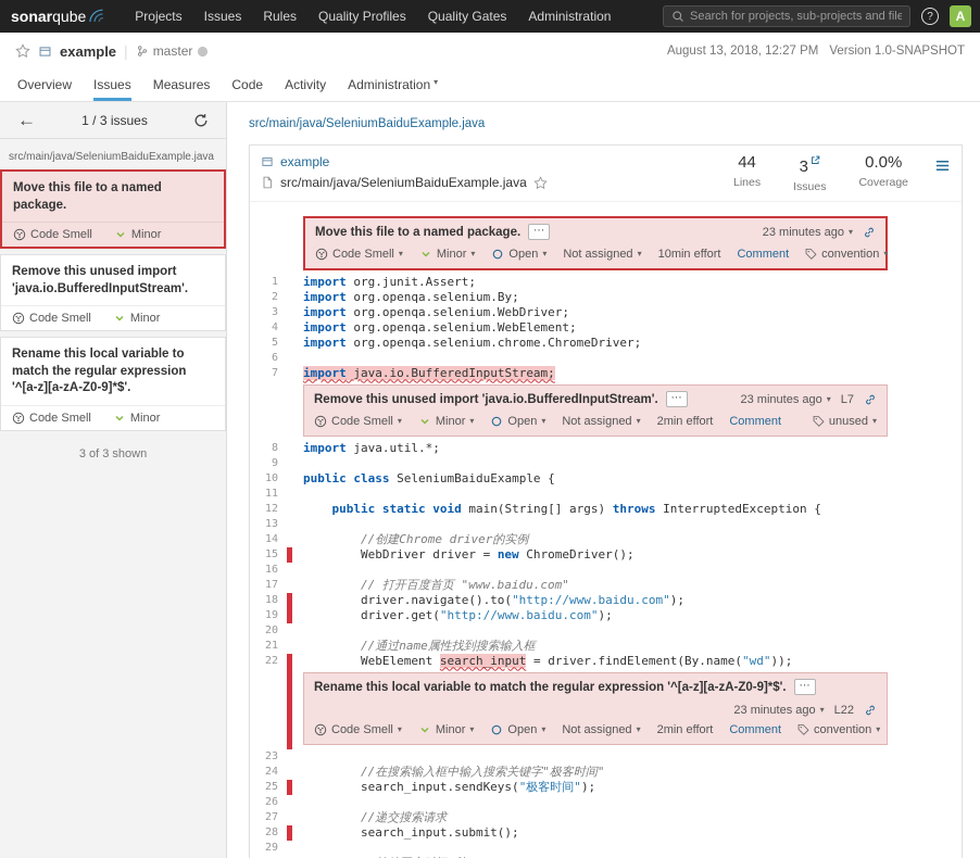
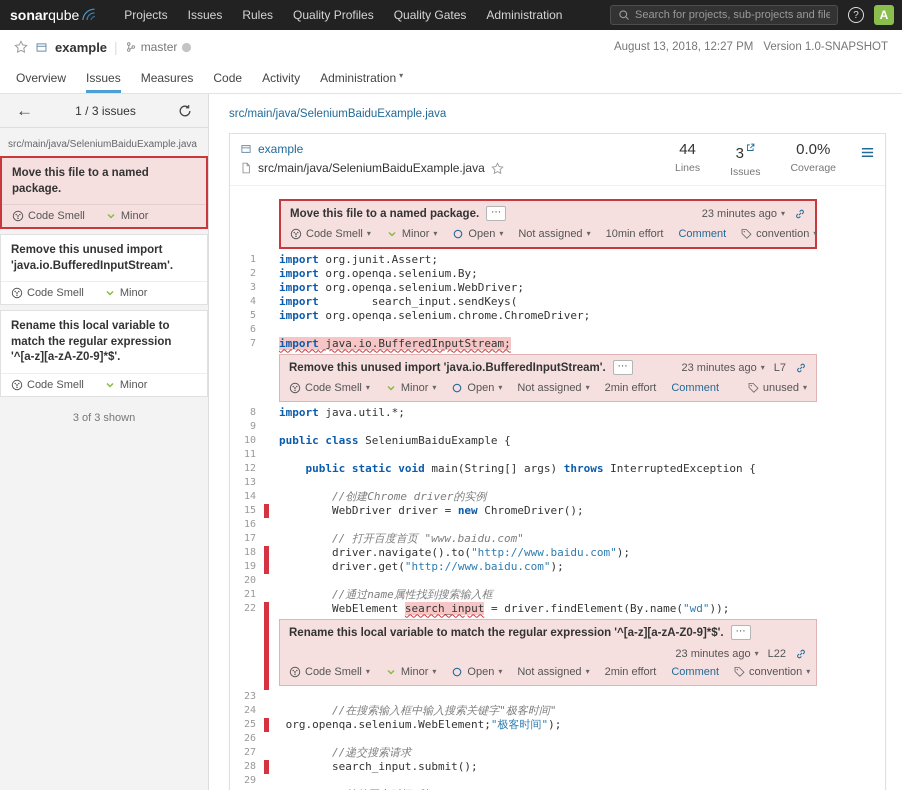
  sonar
  qube
  Projects
  Issues
  Rules
  Quality Profiles
  Quality Gates
  Administration
  Search for projects, sub-projects and file
  ?
  A
  example
  |
  master
  August 13, 2018, 12:27 PM
  Version 1.0-SNAPSHOT
  Overview
  Issues
  Measures
  Code
  Activity
  Administration
  ▾
  ←
  1 / 3 issues
  src/main/java/SeleniumBaiduExample.java
  Move this file to a named package.
  Code Smell
  Minor
  Remove this unused import 'java.io.BufferedInputStream'.
  Code Smell
  Minor
  Rename this local variable to match the regular expression '^[a-z][a-zA-Z0-9]*$'.
  Code Smell
  Minor
  3 of 3 shown
  src/main/java/SeleniumBaiduExample.java
  example
  src/main/java/SeleniumBaiduExample.java
  44
  Lines
  3
  Issues
  0.0%
  Coverage
  Move this file to a named package.
  ⋯
  23 minutes ago
  ▾
  Code Smell
  ▾
  Minor
  ▾
  Open
  ▾
  Not assigned
  ▾
  10min effort
  Comment
  convention
  ▾
  1
  import org.junit.Assert;
  2
  import org.openqa.selenium.By;
  3
  import org.openqa.selenium.WebDriver;
  4
- import org.openqa.selenium.WebElement;
+ import search_input.sendKeys(
  5
  import org.openqa.selenium.chrome.ChromeDriver;
  6
  7
  import java.io.BufferedInputStream;
  Remove this unused import 'java.io.BufferedInputStream'.
  ⋯
  23 minutes ago
  ▾
  L7
  Code Smell
  ▾
  Minor
  ▾
  Open
  ▾
  Not assigned
  ▾
  2min effort
  Comment
  unused
  ▾
  8
  import java.util.*;
  9
  10
  public class SeleniumBaiduExample {
  11
  12
  public static void main(String[] args) throws InterruptedException {
  13
  14
  //创建Chrome driver的实例
  15
  WebDriver driver = new ChromeDriver();
  16
  17
  // 打开百度首页 "www.baidu.com"
  18
  driver.navigate().to("http://www.baidu.com");
  19
  driver.get("http://www.baidu.com");
  20
  21
  //通过name属性找到搜索输入框
  22
  WebElement search_input = driver.findElement(By.name("wd"));
  Rename this local variable to match the regular expression '^[a-z][a-zA-Z0-9]*$'.
  ⋯
  23 minutes ago
  ▾
  L22
  Code Smell
  ▾
  Minor
  ▾
  Open
  ▾
  Not assigned
  ▾
  2min effort
  Comment
  convention
  ▾
  23
  24
  //在搜索输入框中输入搜索关键字"极客时间"
  25
- search_input.sendKeys("极客时间");
+ org.openqa.selenium.WebElement;"极客时间");
  26
  27
  //递交搜索请求
  28
  search_input.submit();
  29
